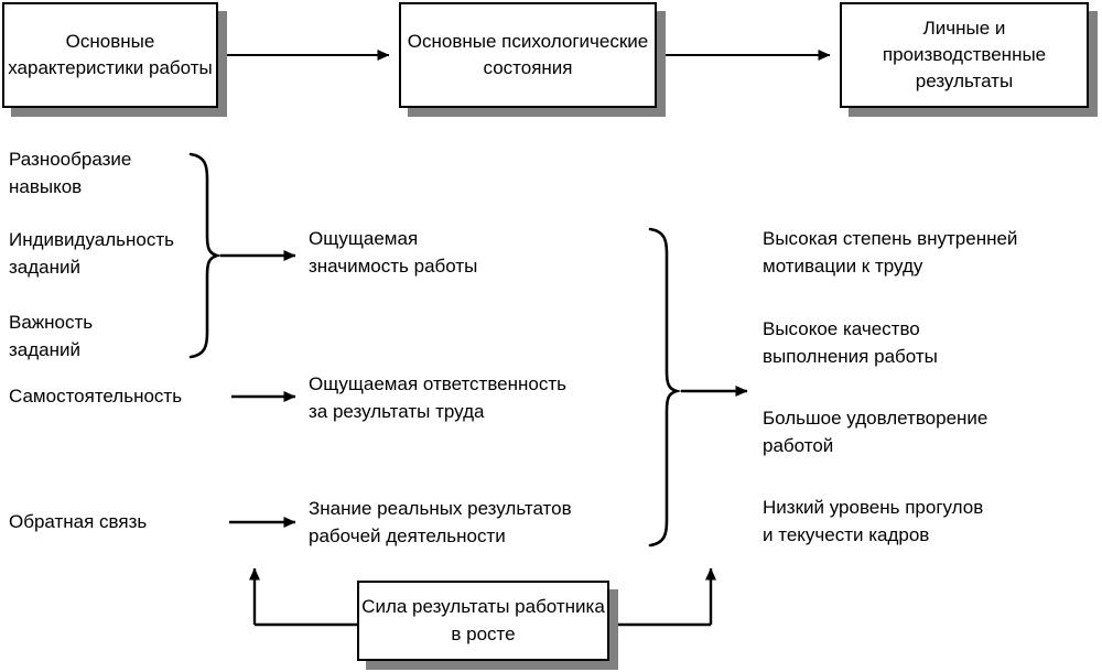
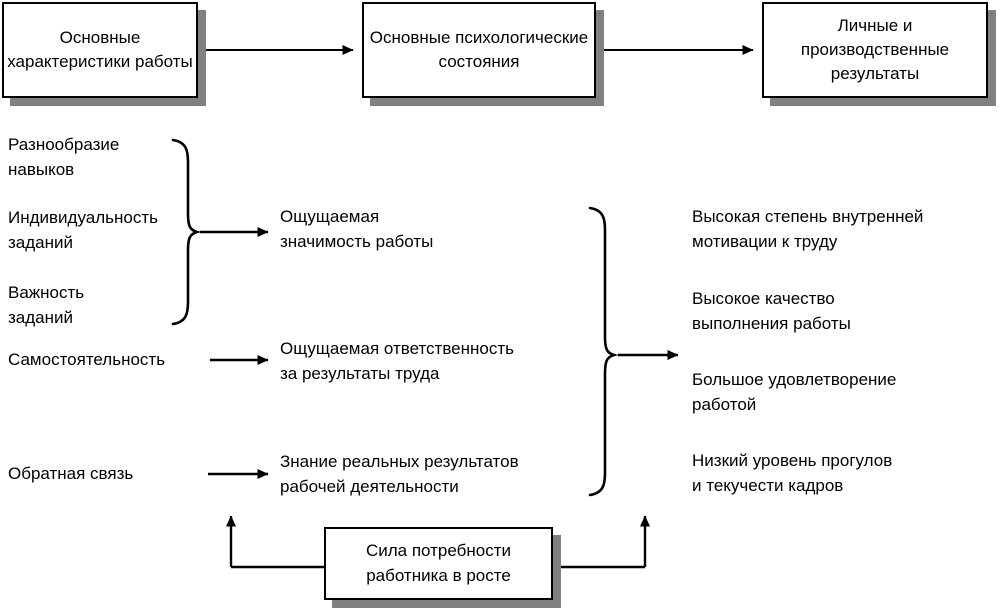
  Основные характеристики работы
  Основные психологические состояния
  Личные и производственные результаты
  Разнообразие
  навыков
  Индивидуальность
  заданий
  Важность
  заданий
  Самостоятельность
  Обратная связь
  Ощущаемая
  значимость работы
  Ощущаемая ответственность
  за результаты труда
  Знание реальных результатов
  рабочей деятельности
  Высокая степень внутренней
  мотивации к труду
  Высокое качество
  выполнения работы
  Большое удовлетворение
  работой
  Низкий уровень прогулов
  и текучести кадров
- Сила результаты работника в росте
+ Сила потребности работника в росте
